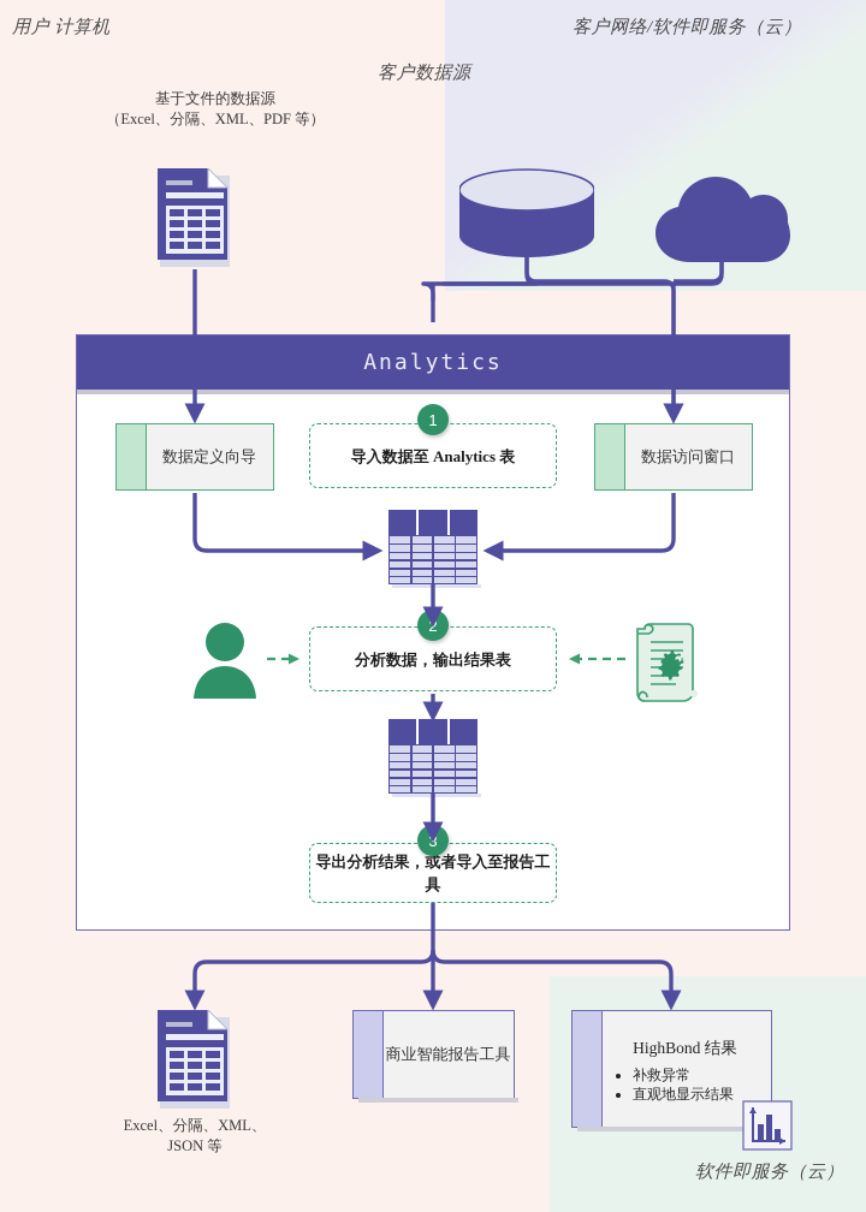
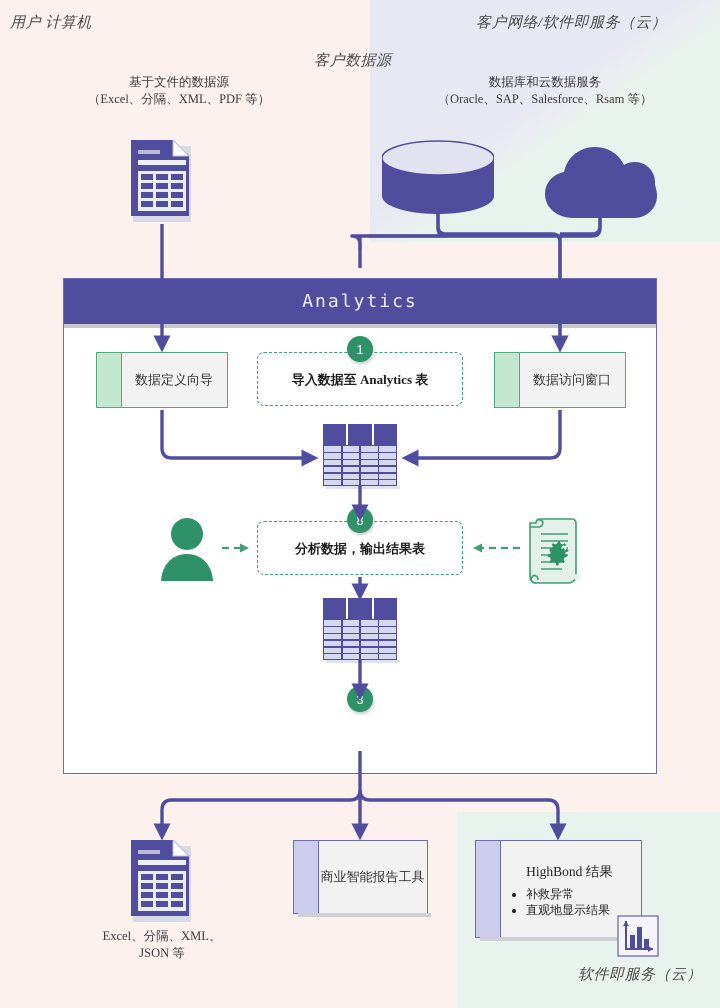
  用户 计算机
  客户网络/软件即服务（云）
  客户数据源
  软件即服务（云）
  基于文件的数据源
  （Excel、分隔、XML、PDF 等）
+ 数据库和云数据服务
+ （Oracle、SAP、Salesforce、Rsam 等）
  Excel、分隔、XML、JSON 等
  Analytics
  数据定义向导
  数据访问窗口
  导入数据至 Analytics 表
  1
  分析数据，输出结果表
- 2
+ 8
- 导出分析结果，或者导入至报告工具
  3
  商业智能报告工具
  HighBond 结果
  补救异常
  直观地显示结果
